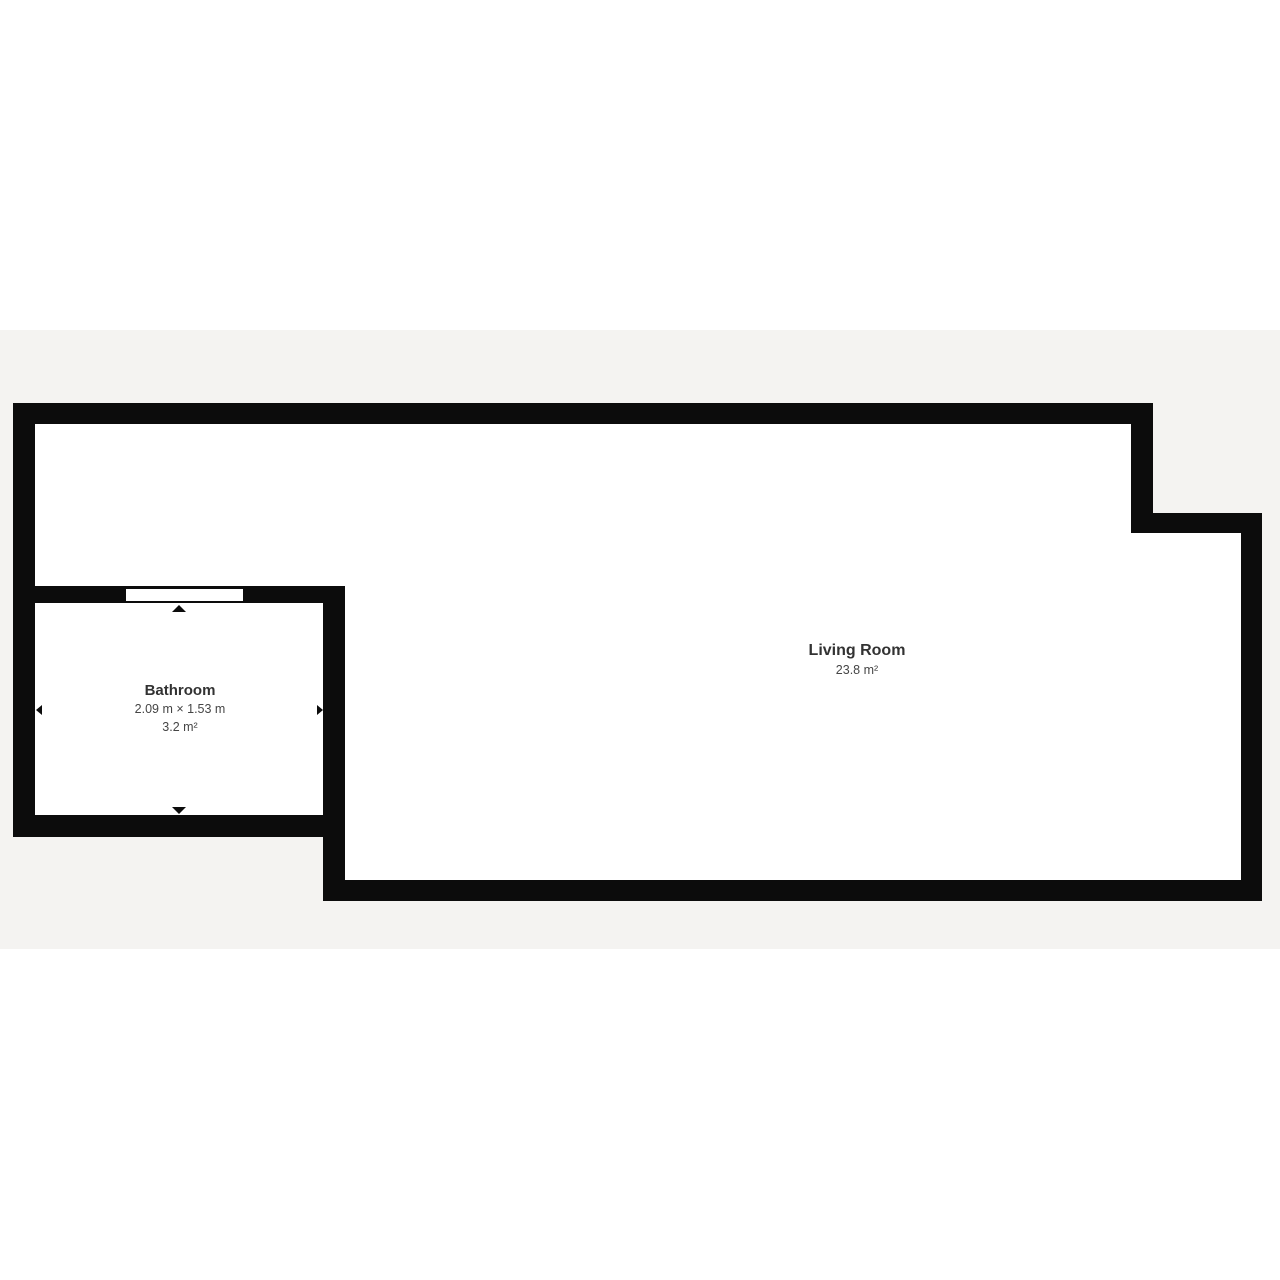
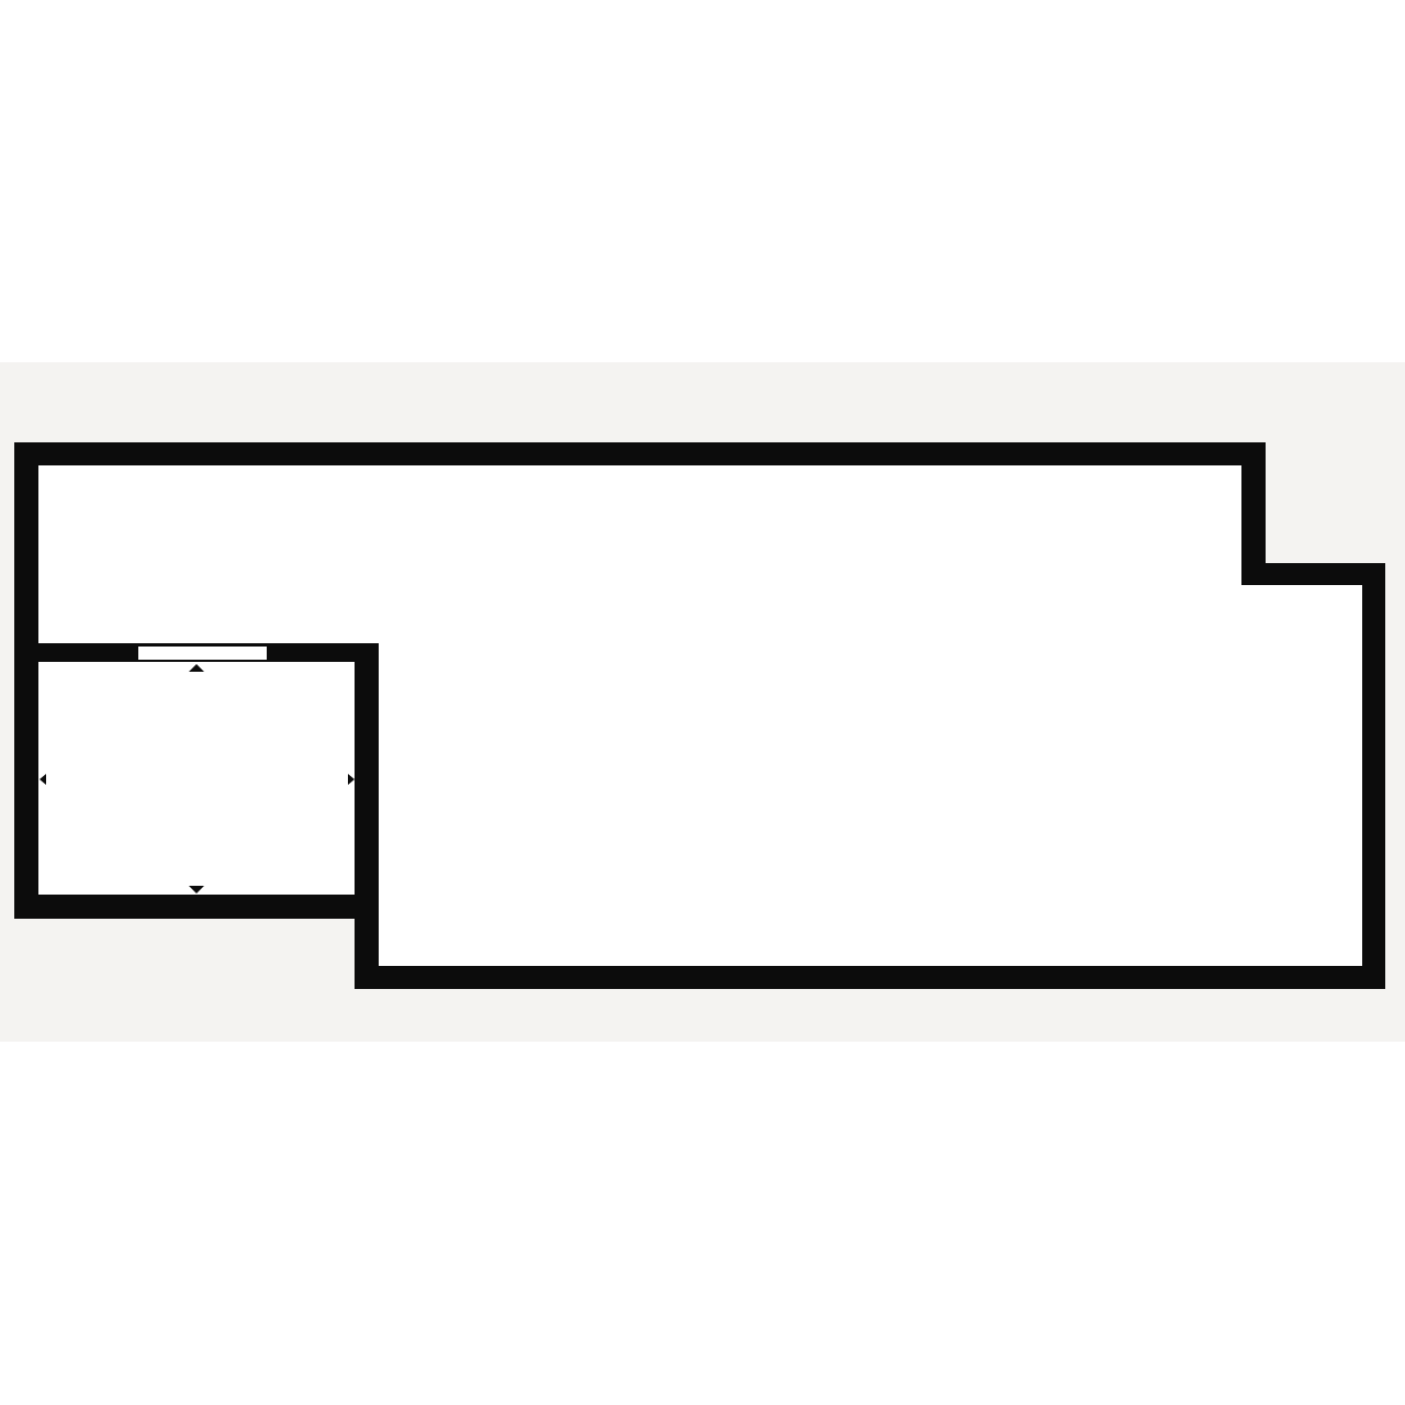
- Bathroom
- 2.09 m × 1.53 m
- 3.2 m²
- Living Room
- 23.8 m²
